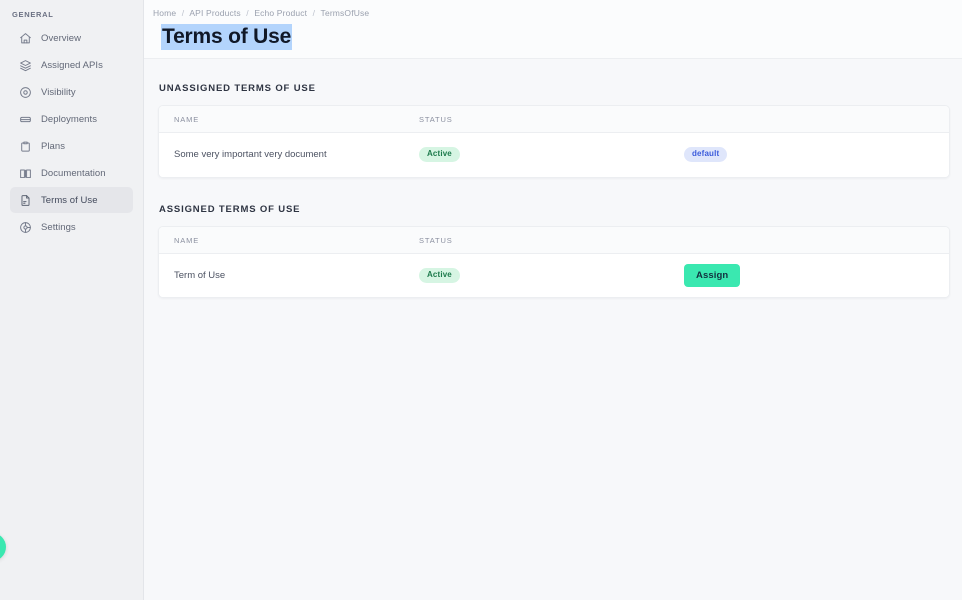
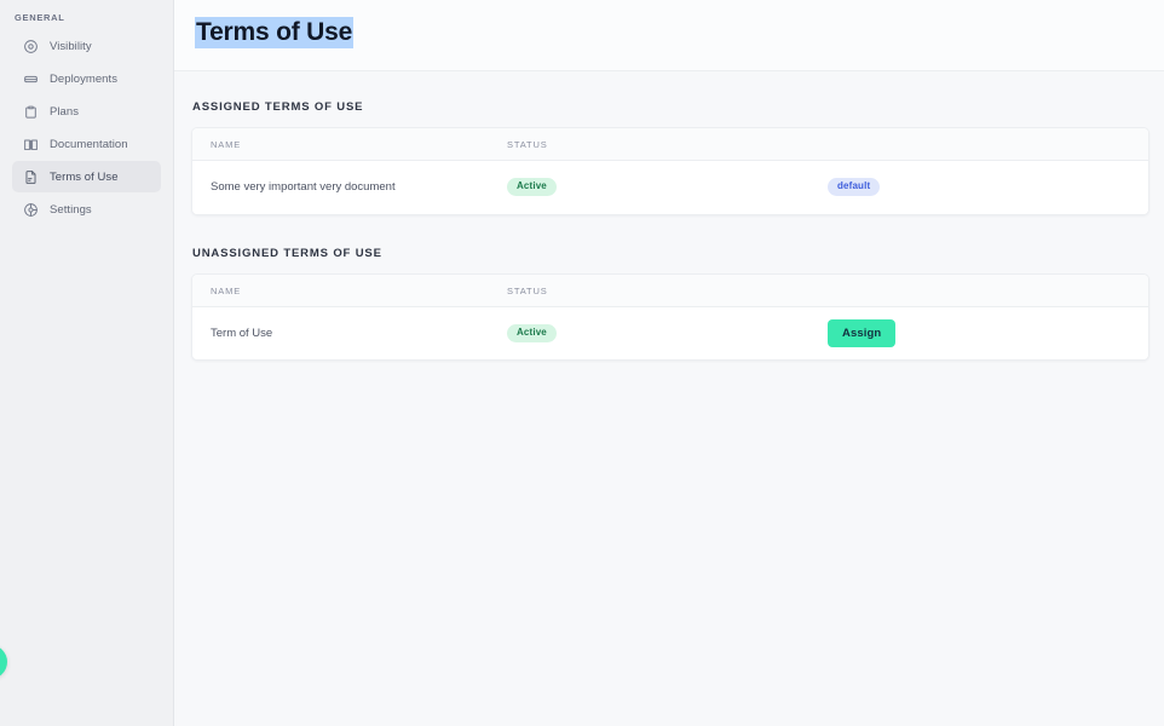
  GENERAL
- Overview
- Assigned APIs
  Visibility
  Deployments
  Plans
  Documentation
  Terms of Use
  Settings
- Home / API Products / Echo Product / TermsOfUse
  Terms of Use
- UNASSIGNED TERMS OF USE
+ ASSIGNED TERMS OF USE
  NAME	STATUS
  Some very important very document	Active	default
- ASSIGNED TERMS OF USE
+ UNASSIGNED TERMS OF USE
  NAME	STATUS
  Term of Use	Active	Assign
